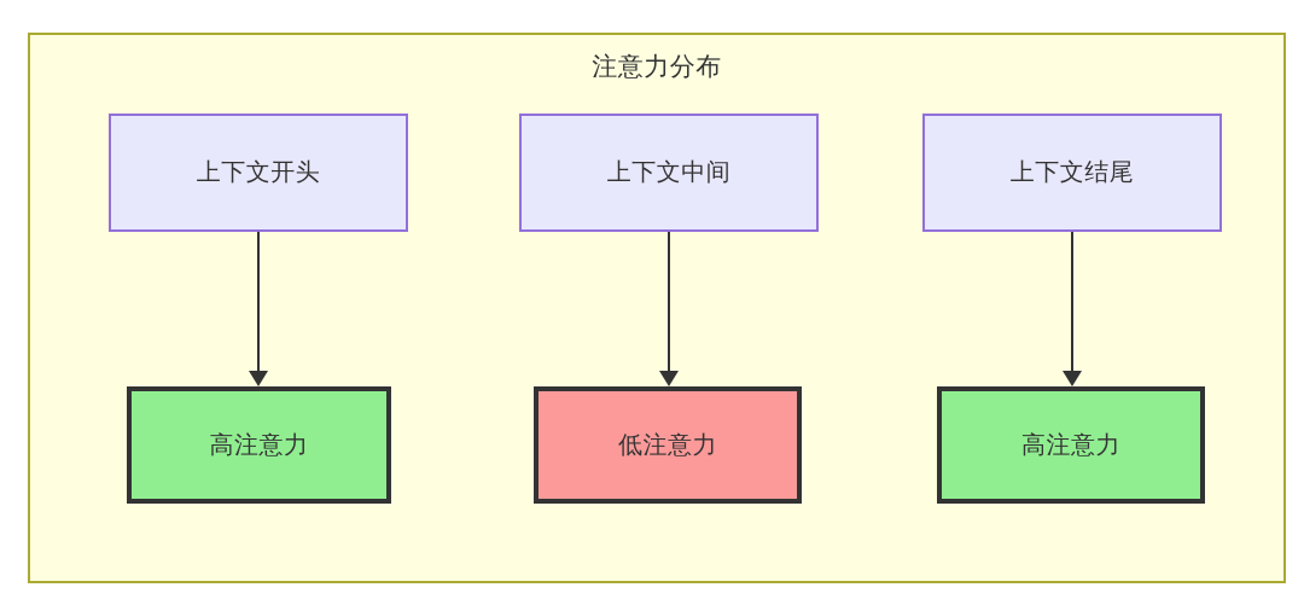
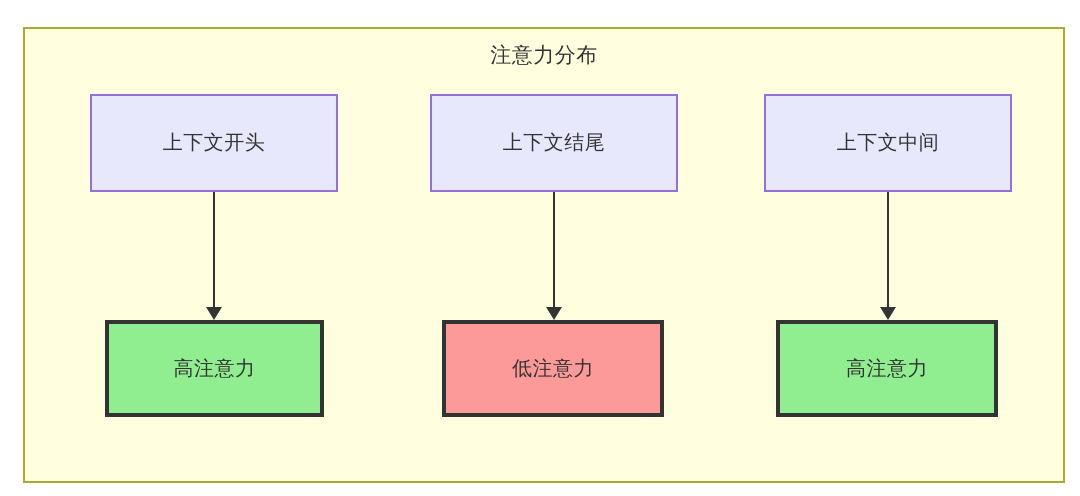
  注意力分布
  上下文开头
  高注意力
- 上下文中间
+ 上下文结尾
  低注意力
- 上下文结尾
+ 上下文中间
  高注意力
